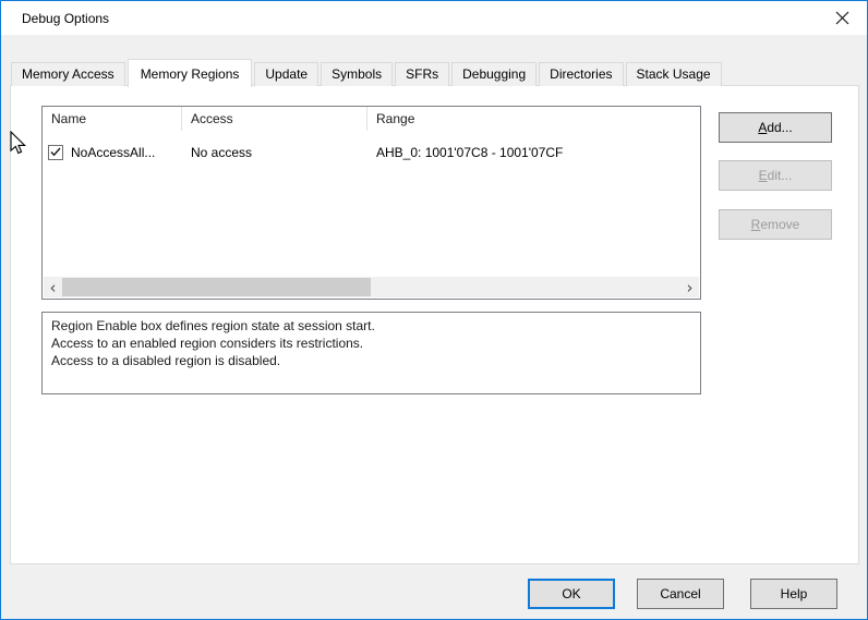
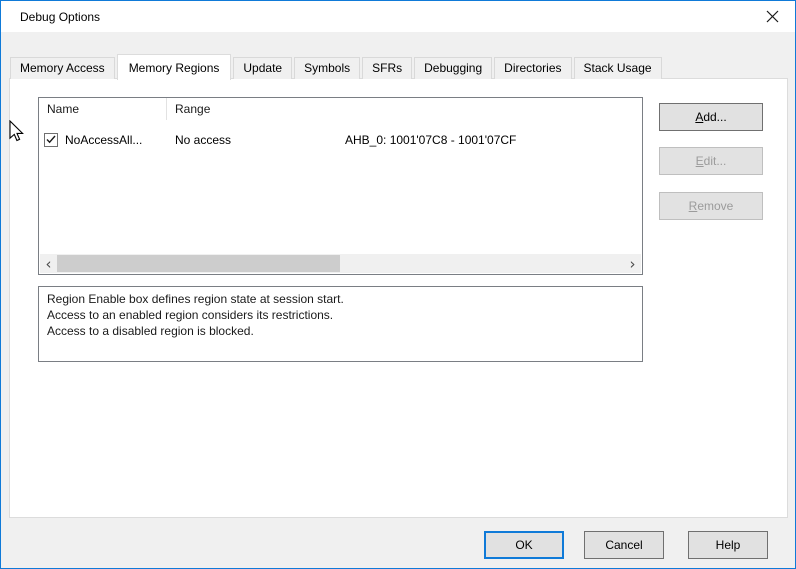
  Debug Options
  Memory Access
  Memory Regions
  Update
  Symbols
  SFRs
  Debugging
  Directories
  Stack Usage
  Name
- Access
  Range
  NoAccessAll...
  No access
  AHB_0: 1001'07C8 - 1001'07CF
  ‹
  ›
  Region Enable box defines region state at session start.
  Access to an enabled region considers its restrictions.
- Access to a disabled region is disabled.
+ Access to a disabled region is blocked.
  Add...
  Edit...
  Remove
  OK
  Cancel
  Help
